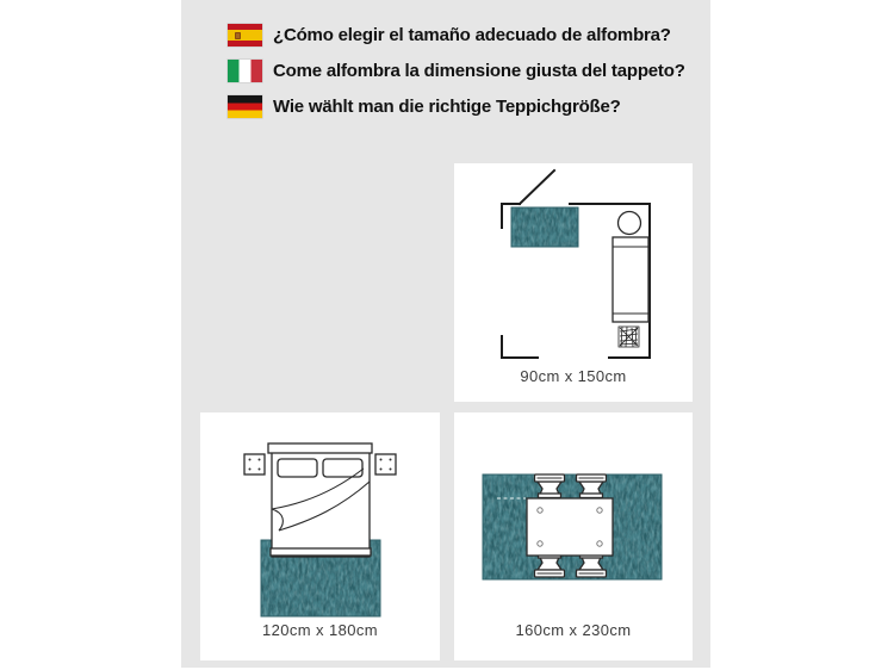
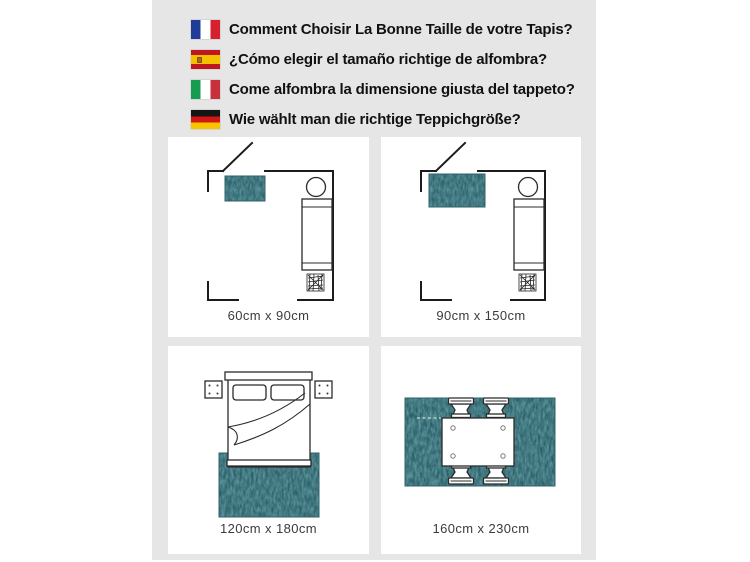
+ Comment Choisir La Bonne Taille de votre Tapis?
- ¿Cómo elegir el tamaño adecuado de alfombra?
+ ¿Cómo elegir el tamaño richtige de alfombra?
  Come alfombra la dimensione giusta del tappeto?
  Wie wählt man die richtige Teppichgröße?
+ 60cm x 90cm
  90cm x 150cm
  120cm x 180cm
  160cm x 230cm
